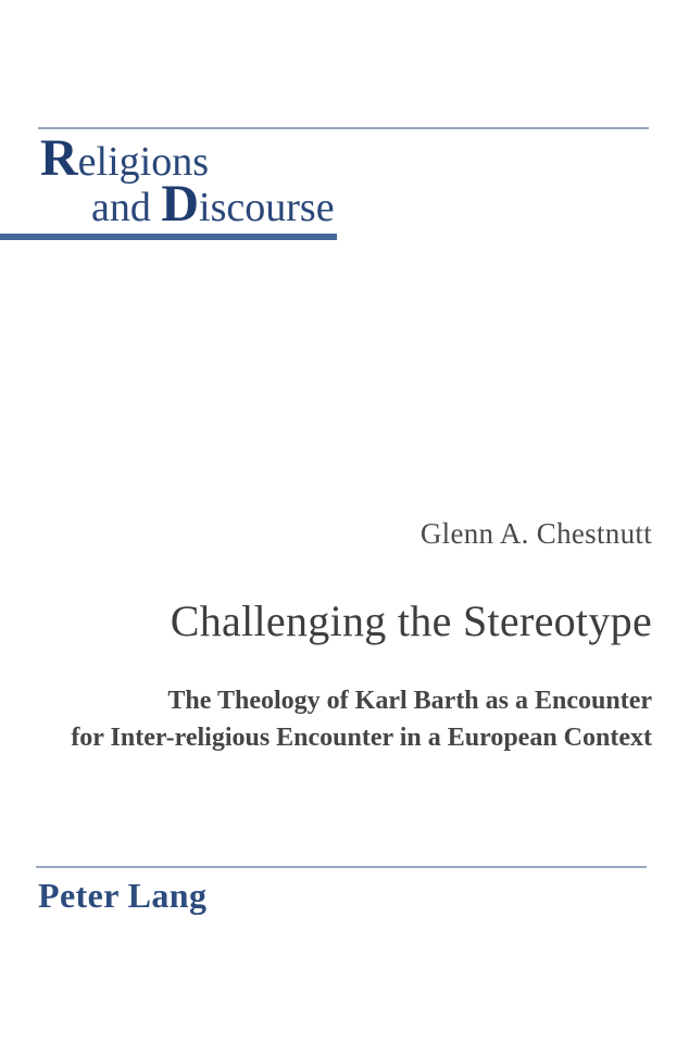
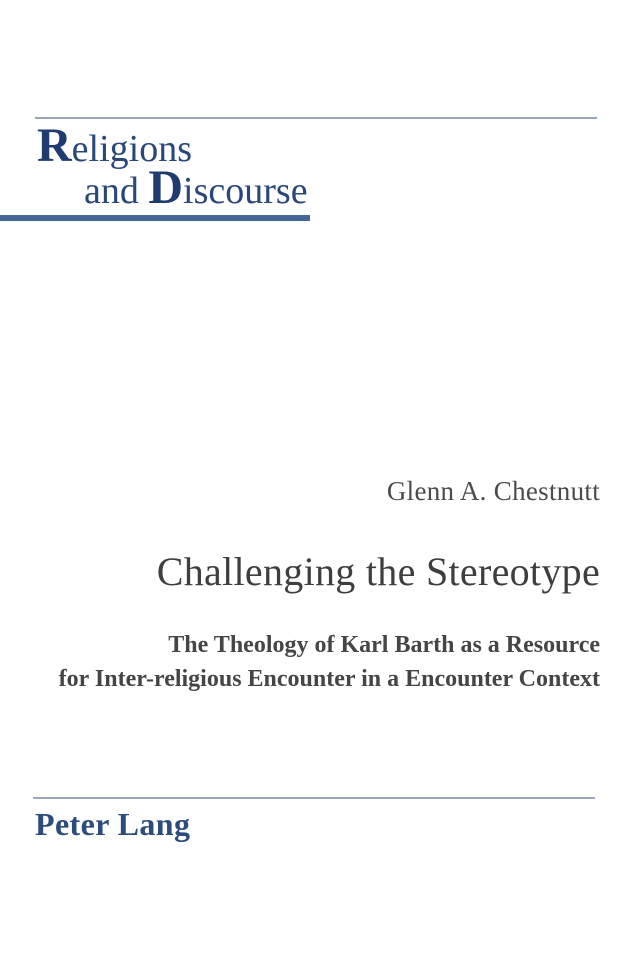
  Religions
  and Discourse
  Glenn A. Chestnutt
  Challenging the Stereotype
- The Theology of Karl Barth as a Encounter
+ The Theology of Karl Barth as a Resource
- for Inter-religious Encounter in a European Context
+ for Inter-religious Encounter in a Encounter Context
  Peter Lang
